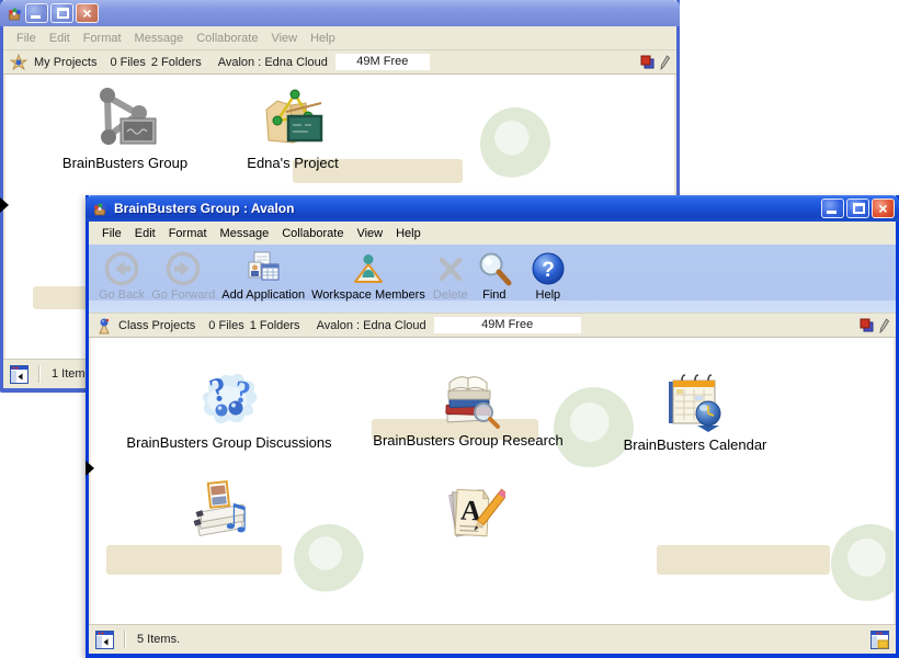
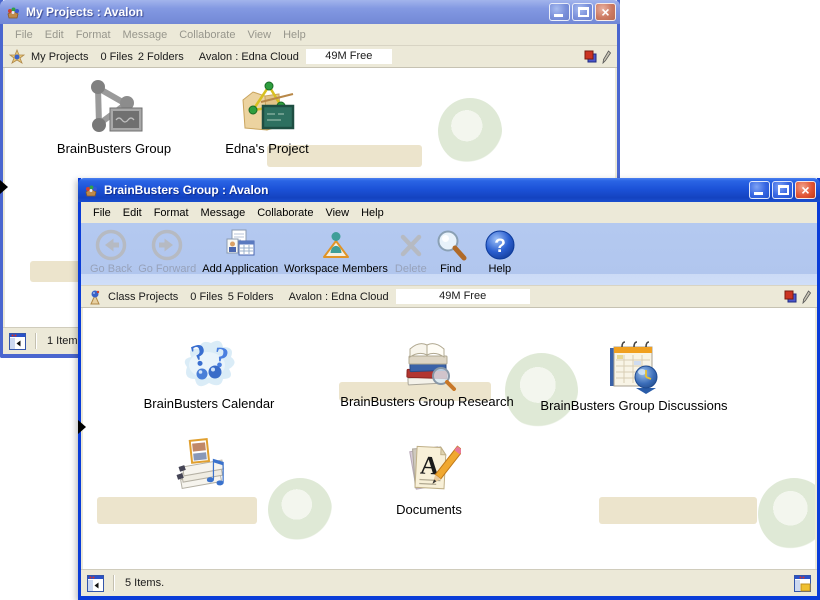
+ My Projects : Avalon
  ×
  File
  Edit
  Format
  Message
  Collaborate
  View
  Help
  My Projects
  0 Files
  2 Folders
  Avalon : Edna Cloud
  49M Free
  BrainBusters Group
  Edna's Project
  1 Item
  BrainBusters Group : Avalon
  ×
  File
  Edit
  Format
  Message
  Collaborate
  View
  Help
  Go Back
  Go Forward
  Add Application
  Workspace Members
  Delete
  Find
  ?
  Help
  Class Projects
  0 Files
- 1 Folders
+ 5 Folders
  Avalon : Edna Cloud
  49M Free
- BrainBusters Group Discussions
+ BrainBusters Calendar
  BrainBusters Group Research
- BrainBusters Calendar
+ BrainBusters Group Discussions
  ♫
+ Documents
  5 Items.
